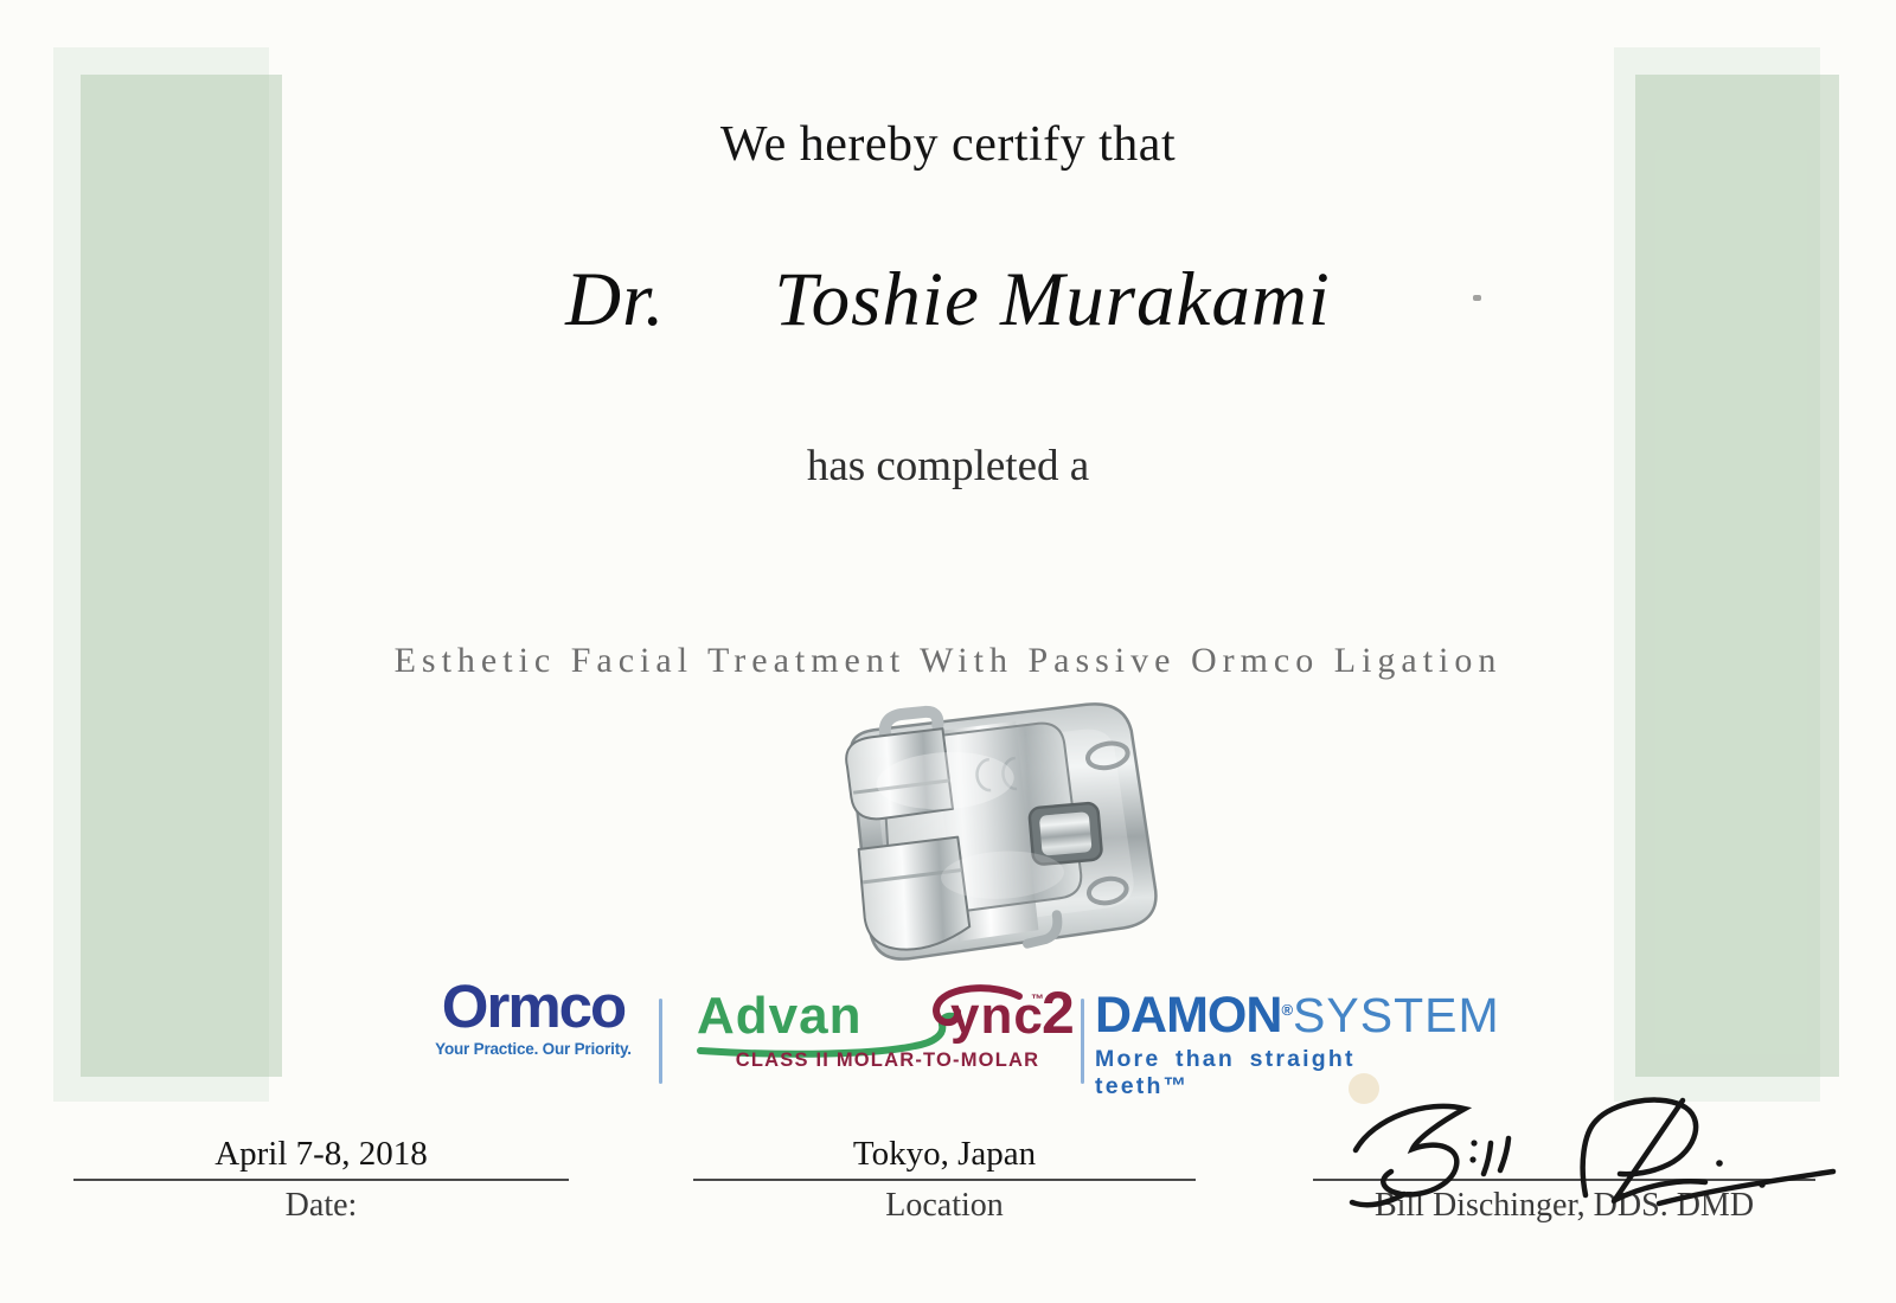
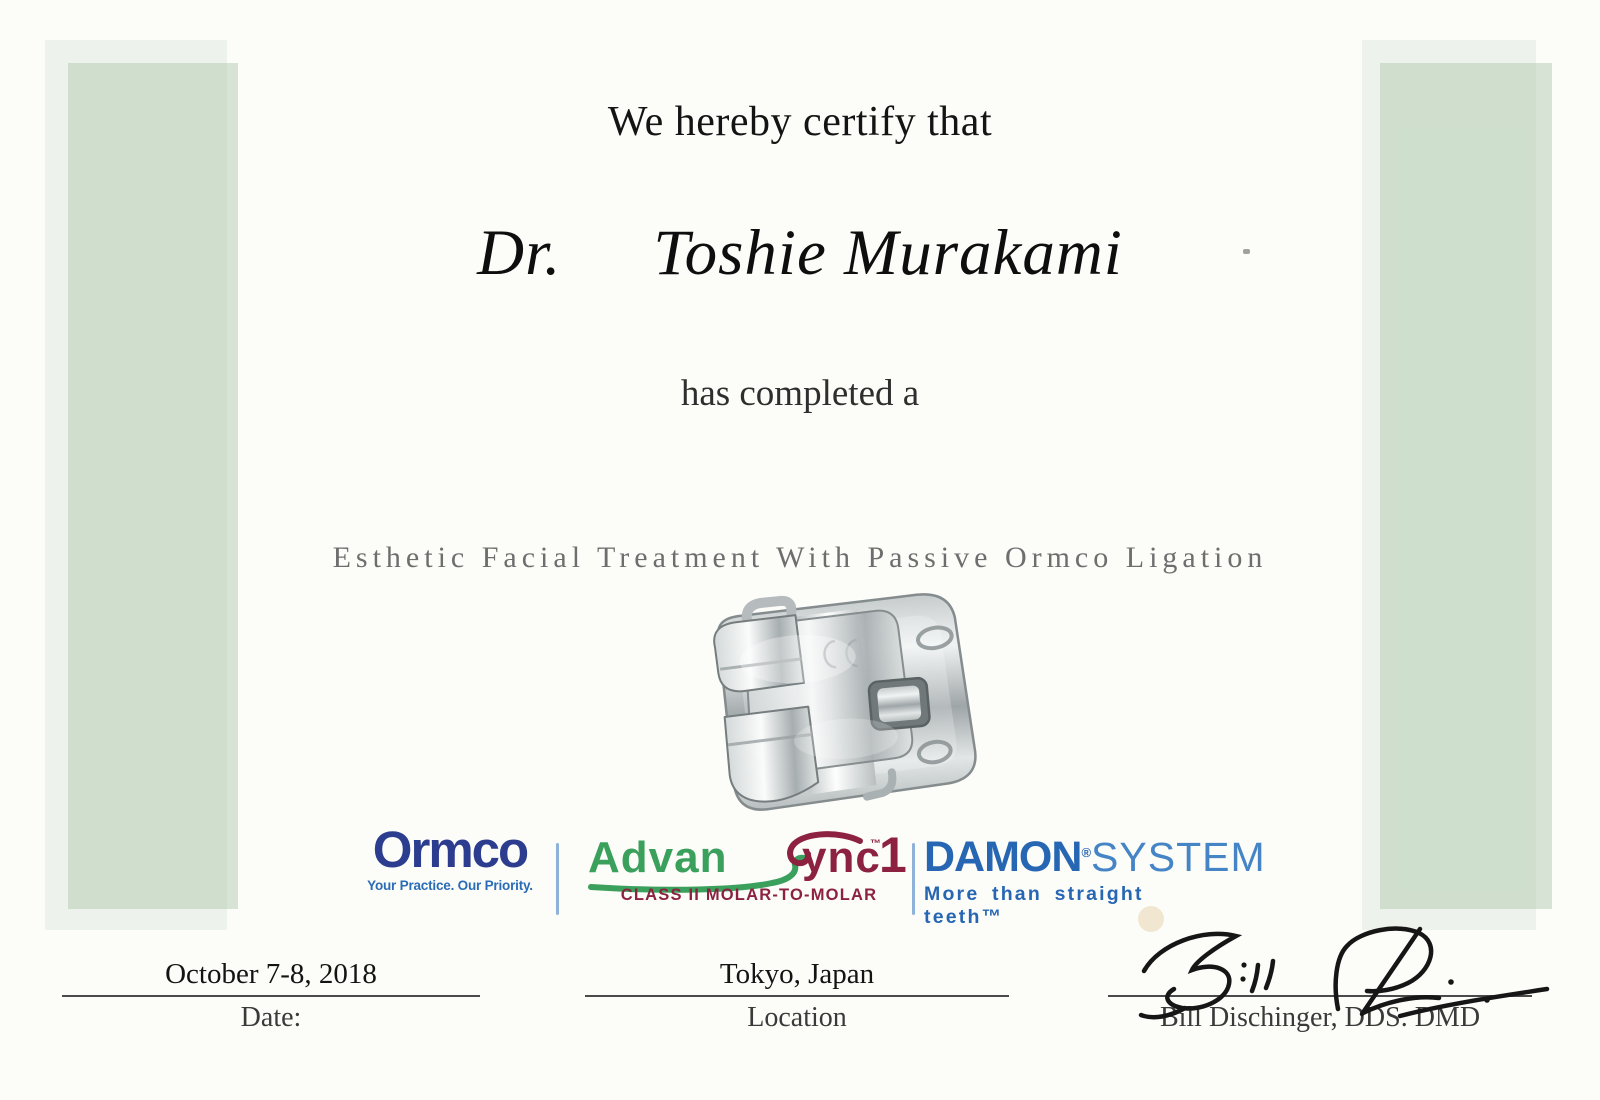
  We hereby certify that
  Dr.
  Toshie Murakami
  has completed a
  Esthetic Facial Treatment With Passive Ormco Ligation
  Ormco
  Your Practice. Our Priority.
  Advan
  ync
  ™
- 2
+ 1
  CLASS II MOLAR-TO-MOLAR
  DAMON®SYSTEM
  More than straight teeth™
- April 7-8, 2018
+ October 7-8, 2018
  Date:
  Tokyo, Japan
  Location
  Bill Dischinger, DDS. DMD
